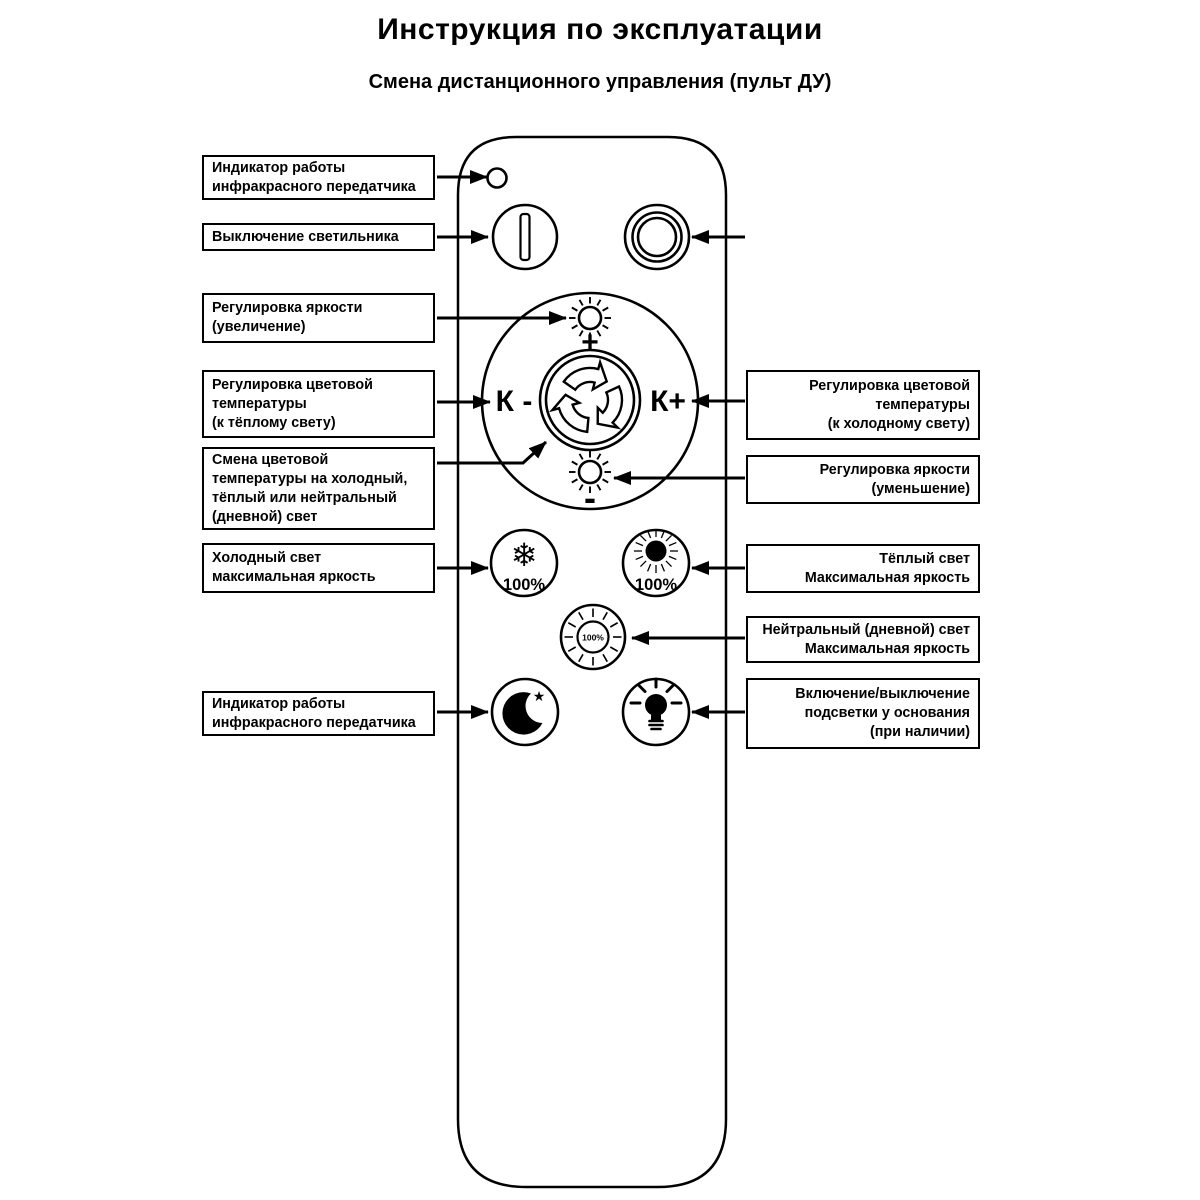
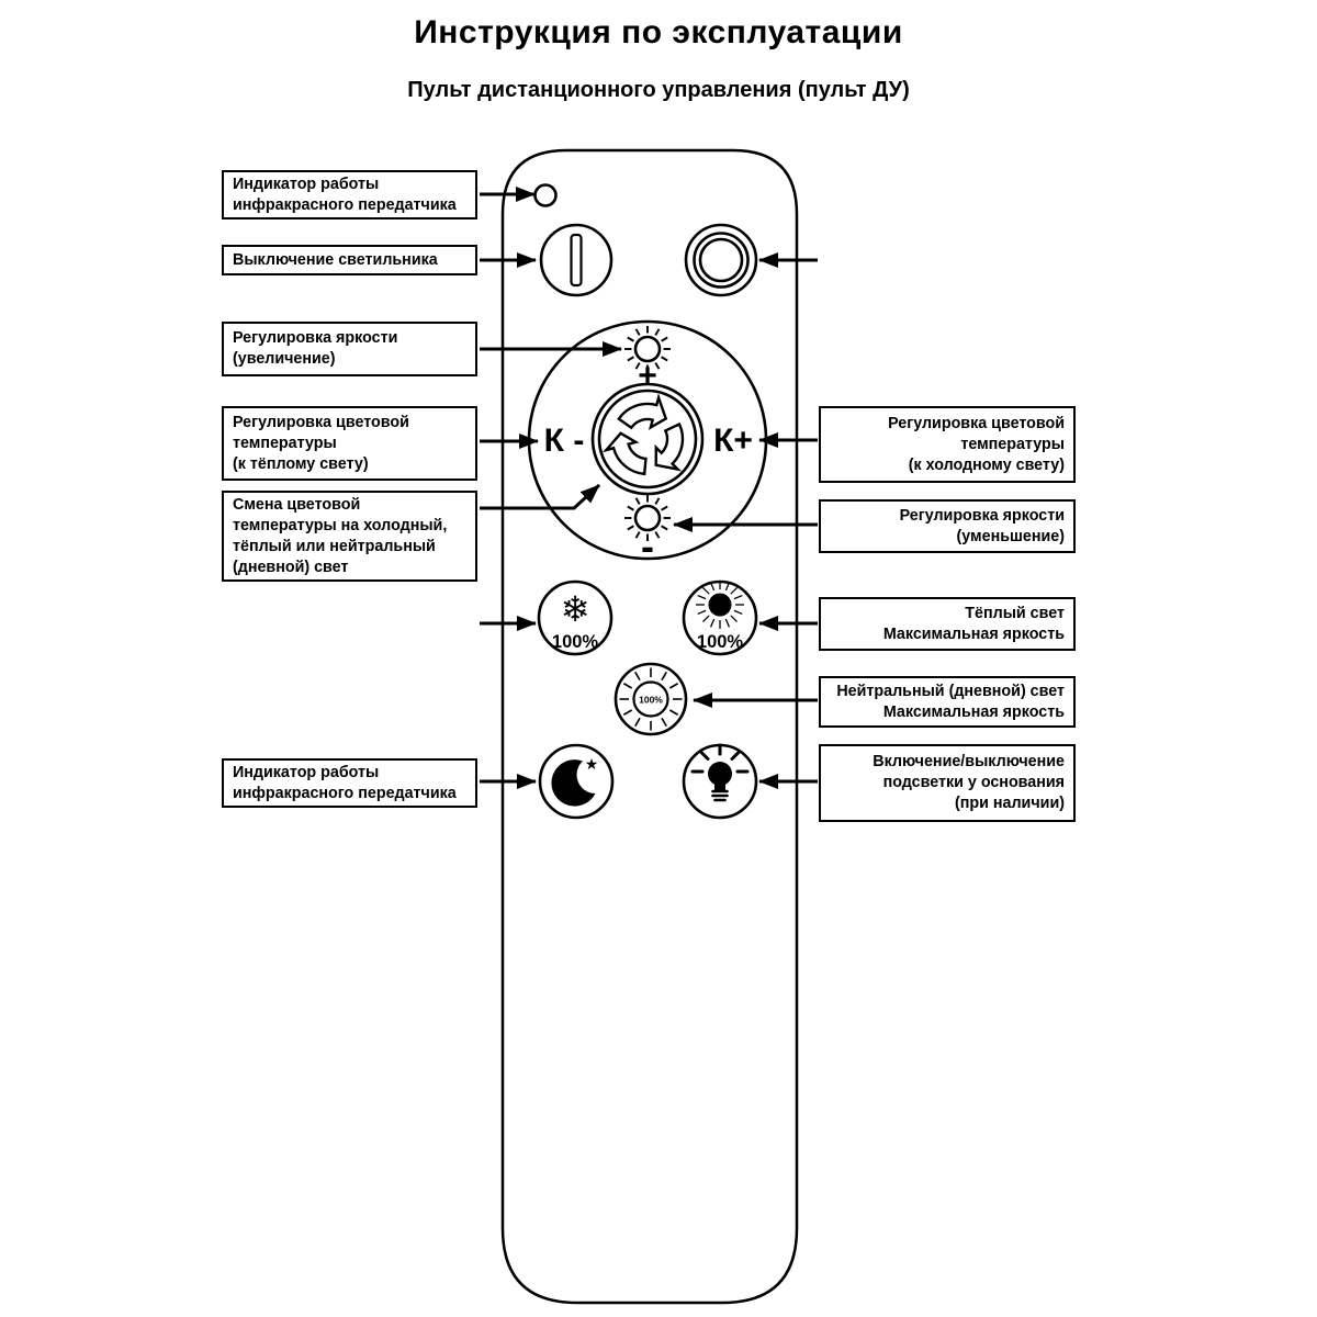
  Инструкция по эксплуатации
- Смена дистанционного управления (пульт ДУ)
+ Пульт дистанционного управления (пульт ДУ)
  +
  К -
  К+
  -
  ❄
  100%
  100%
  100%
  ★
  Индикатор работы
  инфракрасного передатчика
  Выключение светильника
  Регулировка яркости
  (увеличение)
  Регулировка цветовой
  температуры
  (к тёплому свету)
  Смена цветовой
  температуры на холодный,
  тёплый или нейтральный
  (дневной) свет
- Холодный свет
- максимальная яркость
  Индикатор работы
  инфракрасного передатчика
  Регулировка цветовой
  температуры
  (к холодному свету)
  Регулировка яркости
  (уменьшение)
  Тёплый свет
  Максимальная яркость
  Нейтральный (дневной) свет
  Максимальная яркость
  Включение/выключение
  подсветки у основания
  (при наличии)
